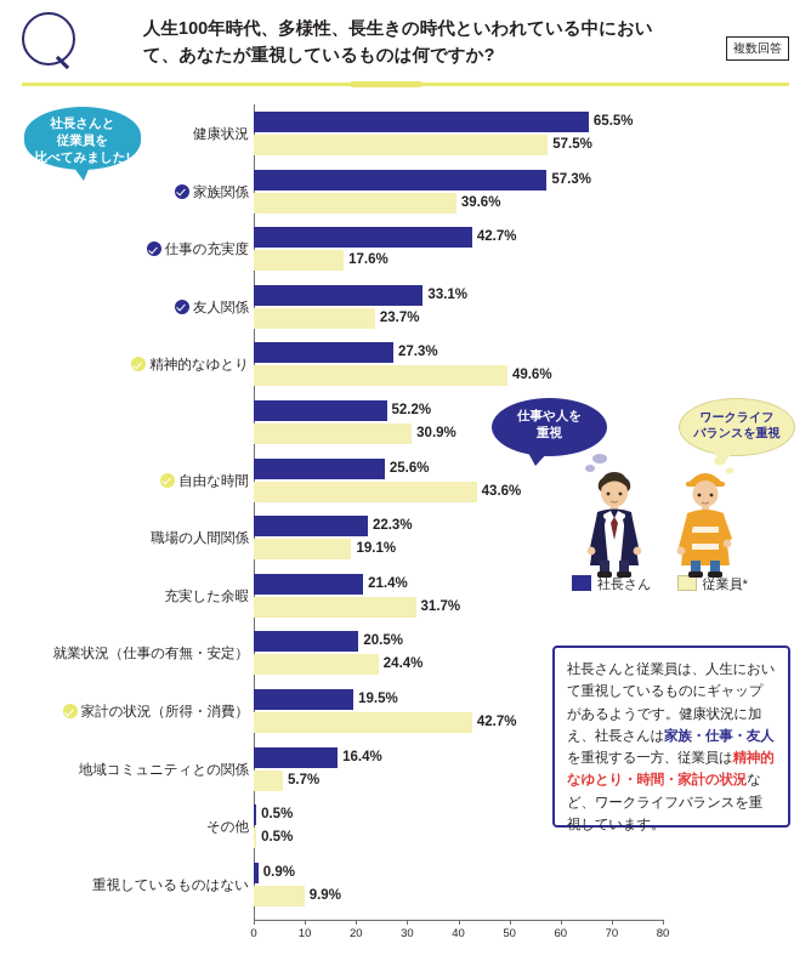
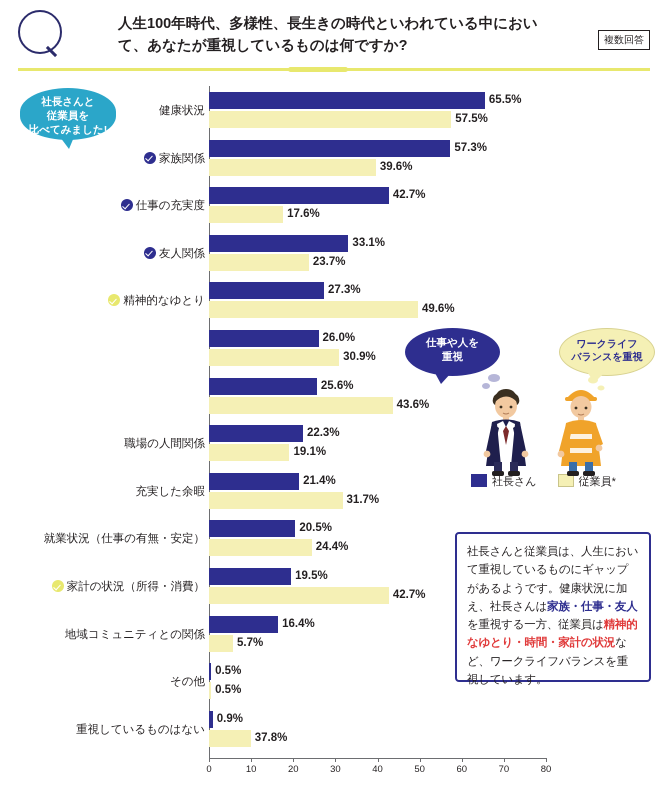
  人生100年時代、多様性、長生きの時代といわれている中において、あなたが重視しているものは何ですか?
  複数回答
  社長さんと
  従業員を
  比べてみました!
  0
  10
  20
  30
  40
  50
  60
  70
  80
  健康状況
  65.5%
  57.5%
  家族関係
  57.3%
  39.6%
  仕事の充実度
  42.7%
  17.6%
  友人関係
  33.1%
  23.7%
  精神的なゆとり
  27.3%
  49.6%
- 52.2%
+ 26.0%
  30.9%
- 自由な時間
  25.6%
  43.6%
  職場の人間関係
  22.3%
  19.1%
  充実した余暇
  21.4%
  31.7%
  就業状況（仕事の有無・安定）
  20.5%
  24.4%
  家計の状況（所得・消費）
  19.5%
  42.7%
  地域コミュニティとの関係
  16.4%
  5.7%
  その他
  0.5%
  0.5%
  重視しているものはない
  0.9%
- 9.9%
+ 37.8%
  社長さん 従業員*
  仕事や人を
  重視
  ワークライフ
  バランスを重視
  社長さんと従業員は、人生において重視しているものにギャップがあるようです。健康状況に加え、社長さんは家族・仕事・友人を重視する一方、従業員は精神的なゆとり・時間・家計の状況など、ワークライフバランスを重視しています。
